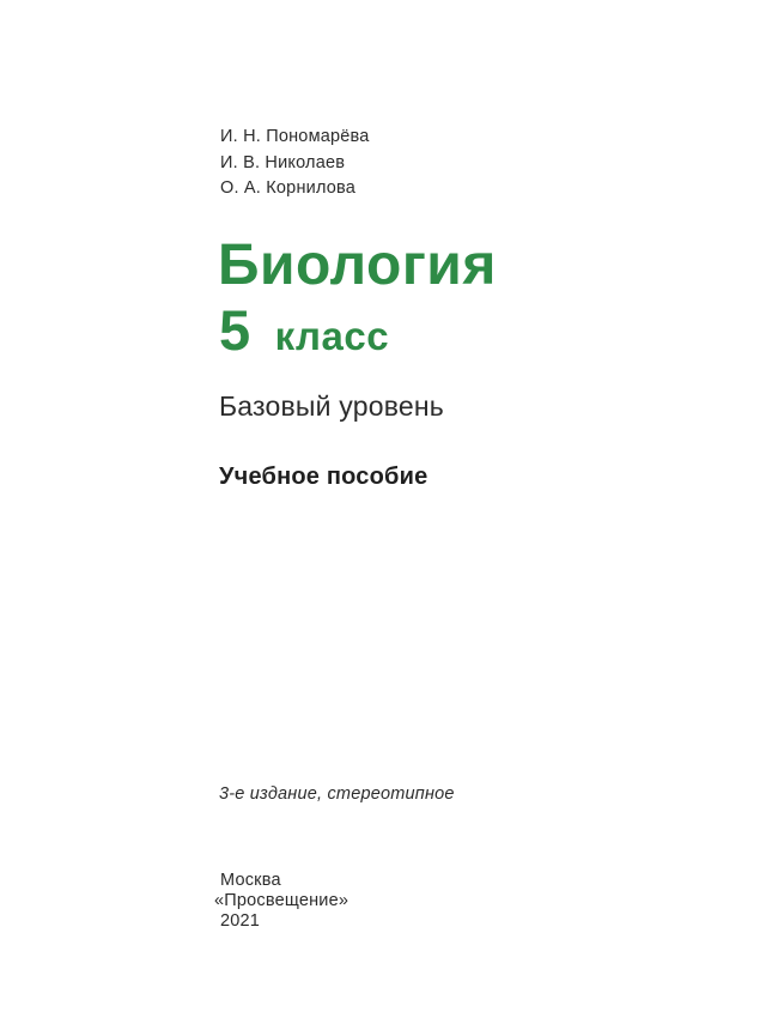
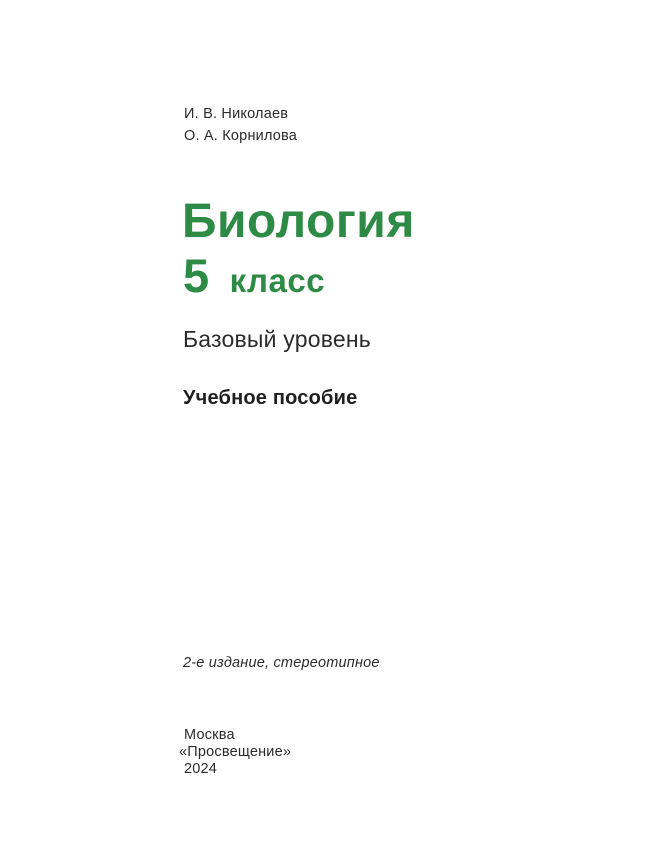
- И. Н. Пономарёва
  И. В. Николаев
  О. А. Корнилова
  Биология
  5
  класс
  Базовый уровень
  Учебное пособие
- 3-е издание, стереотипное
+ 2-е издание, стереотипное
  Москва
  «Просвещение»
- 2021
+ 2024
